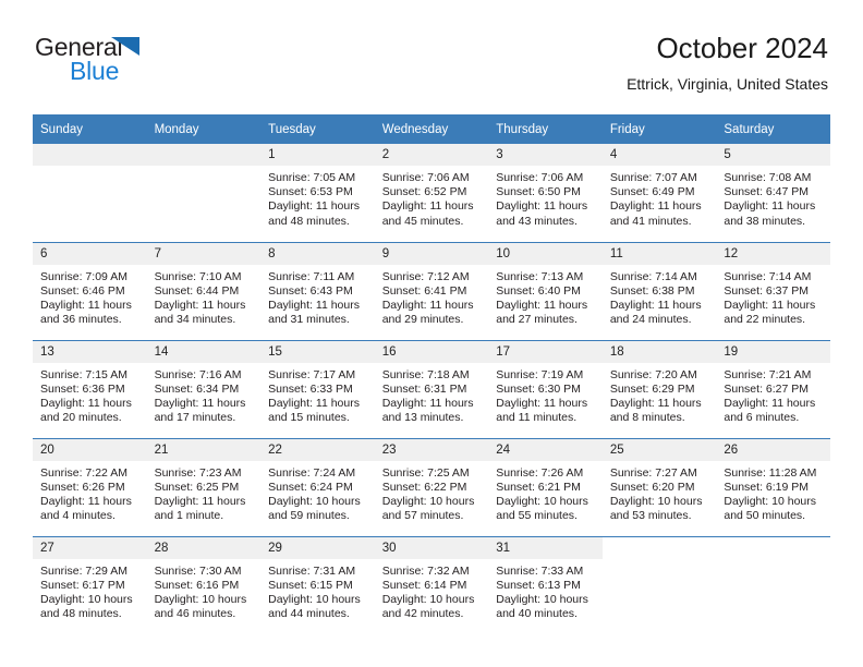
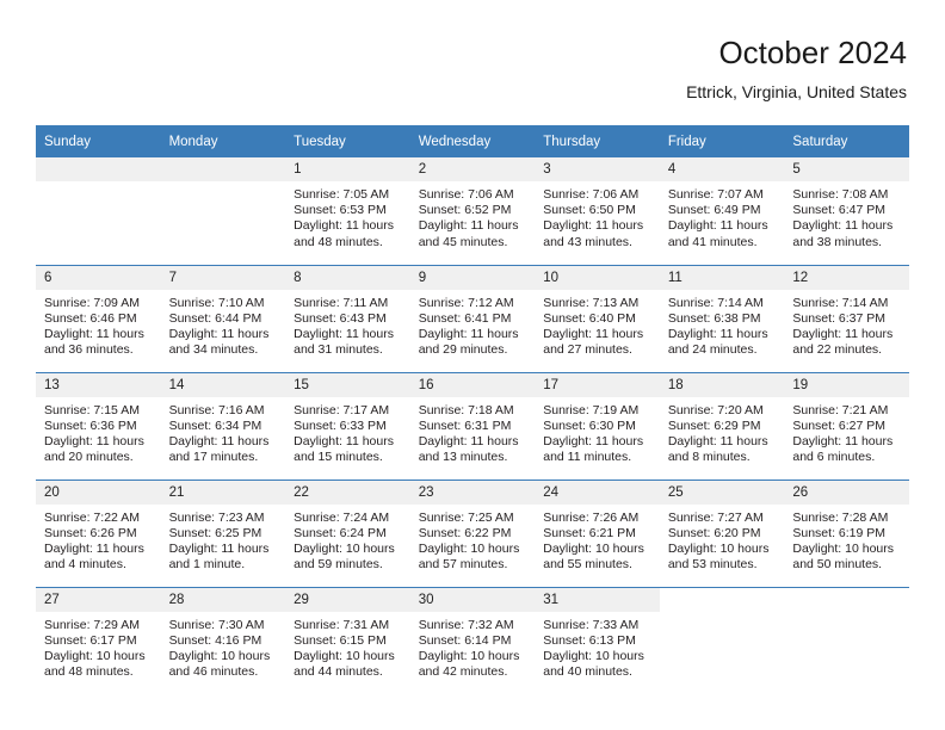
- General
- Blue
  October 2024
  Ettrick, Virginia, United States
  Sunday	Monday	Tuesday	Wednesday	Thursday	Friday	Saturday
  		1Sunrise: 7:05 AMSunset: 6:53 PMDaylight: 11 hoursand 48 minutes.	2Sunrise: 7:06 AMSunset: 6:52 PMDaylight: 11 hoursand 45 minutes.	3Sunrise: 7:06 AMSunset: 6:50 PMDaylight: 11 hoursand 43 minutes.	4Sunrise: 7:07 AMSunset: 6:49 PMDaylight: 11 hoursand 41 minutes.	5Sunrise: 7:08 AMSunset: 6:47 PMDaylight: 11 hoursand 38 minutes.
  6Sunrise: 7:09 AMSunset: 6:46 PMDaylight: 11 hoursand 36 minutes.	7Sunrise: 7:10 AMSunset: 6:44 PMDaylight: 11 hoursand 34 minutes.	8Sunrise: 7:11 AMSunset: 6:43 PMDaylight: 11 hoursand 31 minutes.	9Sunrise: 7:12 AMSunset: 6:41 PMDaylight: 11 hoursand 29 minutes.	10Sunrise: 7:13 AMSunset: 6:40 PMDaylight: 11 hoursand 27 minutes.	11Sunrise: 7:14 AMSunset: 6:38 PMDaylight: 11 hoursand 24 minutes.	12Sunrise: 7:14 AMSunset: 6:37 PMDaylight: 11 hoursand 22 minutes.
  13Sunrise: 7:15 AMSunset: 6:36 PMDaylight: 11 hoursand 20 minutes.	14Sunrise: 7:16 AMSunset: 6:34 PMDaylight: 11 hoursand 17 minutes.	15Sunrise: 7:17 AMSunset: 6:33 PMDaylight: 11 hoursand 15 minutes.	16Sunrise: 7:18 AMSunset: 6:31 PMDaylight: 11 hoursand 13 minutes.	17Sunrise: 7:19 AMSunset: 6:30 PMDaylight: 11 hoursand 11 minutes.	18Sunrise: 7:20 AMSunset: 6:29 PMDaylight: 11 hoursand 8 minutes.	19Sunrise: 7:21 AMSunset: 6:27 PMDaylight: 11 hoursand 6 minutes.
- 20Sunrise: 7:22 AMSunset: 6:26 PMDaylight: 11 hoursand 4 minutes.	21Sunrise: 7:23 AMSunset: 6:25 PMDaylight: 11 hoursand 1 minute.	22Sunrise: 7:24 AMSunset: 6:24 PMDaylight: 10 hoursand 59 minutes.	23Sunrise: 7:25 AMSunset: 6:22 PMDaylight: 10 hoursand 57 minutes.	24Sunrise: 7:26 AMSunset: 6:21 PMDaylight: 10 hoursand 55 minutes.	25Sunrise: 7:27 AMSunset: 6:20 PMDaylight: 10 hoursand 53 minutes.	26Sunrise: 11:28 AMSunset: 6:19 PMDaylight: 10 hoursand 50 minutes.
+ 20Sunrise: 7:22 AMSunset: 6:26 PMDaylight: 11 hoursand 4 minutes.	21Sunrise: 7:23 AMSunset: 6:25 PMDaylight: 11 hoursand 1 minute.	22Sunrise: 7:24 AMSunset: 6:24 PMDaylight: 10 hoursand 59 minutes.	23Sunrise: 7:25 AMSunset: 6:22 PMDaylight: 10 hoursand 57 minutes.	24Sunrise: 7:26 AMSunset: 6:21 PMDaylight: 10 hoursand 55 minutes.	25Sunrise: 7:27 AMSunset: 6:20 PMDaylight: 10 hoursand 53 minutes.	26Sunrise: 7:28 AMSunset: 6:19 PMDaylight: 10 hoursand 50 minutes.
- 27Sunrise: 7:29 AMSunset: 6:17 PMDaylight: 10 hoursand 48 minutes.	28Sunrise: 7:30 AMSunset: 6:16 PMDaylight: 10 hoursand 46 minutes.	29Sunrise: 7:31 AMSunset: 6:15 PMDaylight: 10 hoursand 44 minutes.	30Sunrise: 7:32 AMSunset: 6:14 PMDaylight: 10 hoursand 42 minutes.	31Sunrise: 7:33 AMSunset: 6:13 PMDaylight: 10 hoursand 40 minutes.
+ 27Sunrise: 7:29 AMSunset: 6:17 PMDaylight: 10 hoursand 48 minutes.	28Sunrise: 7:30 AMSunset: 4:16 PMDaylight: 10 hoursand 46 minutes.	29Sunrise: 7:31 AMSunset: 6:15 PMDaylight: 10 hoursand 44 minutes.	30Sunrise: 7:32 AMSunset: 6:14 PMDaylight: 10 hoursand 42 minutes.	31Sunrise: 7:33 AMSunset: 6:13 PMDaylight: 10 hoursand 40 minutes.
